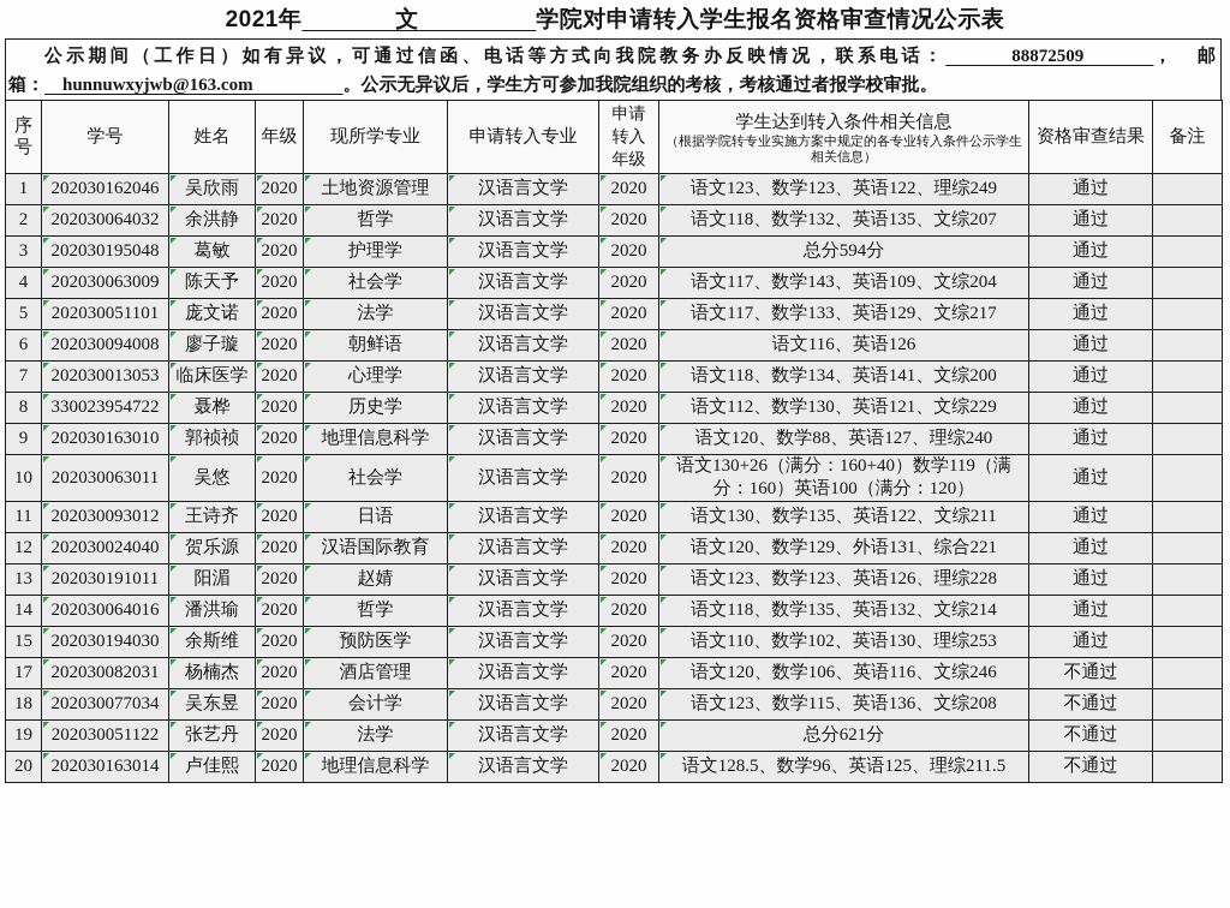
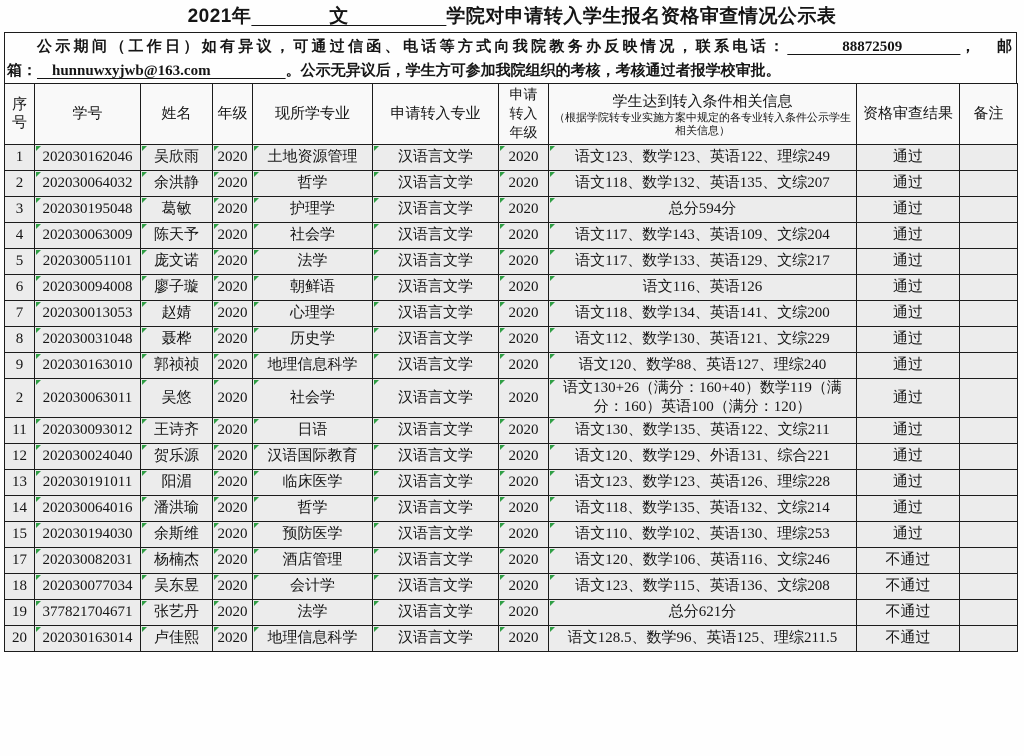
  2021年
  文
  学院对申请转入学生报名资格审查情况公示表
  公示期间（工作日）如有异议，可通过信函、电话等方式向我院教务办反映情况，联系电话： 88872509 ， 邮箱： hunnuwxyjwb@163.com 。公示无异议后，学生方可参加我院组织的考核，考核通过者报学校审批。
  序号	学号	姓名	年级	现所学专业	申请转入专业	申请转入年级	学生达到转入条件相关信息 （根据学院转专业实施方案中规定的各专业转入条件公示学生相关信息）	资格审查结果	备注
  1	202030162046	吴欣雨	2020	土地资源管理	汉语言文学	2020	语文123、数学123、英语122、理综249	通过
  2	202030064032	余洪静	2020	哲学	汉语言文学	2020	语文118、数学132、英语135、文综207	通过
  3	202030195048	葛敏	2020	护理学	汉语言文学	2020	总分594分	通过
  4	202030063009	陈天予	2020	社会学	汉语言文学	2020	语文117、数学143、英语109、文综204	通过
  5	202030051101	庞文诺	2020	法学	汉语言文学	2020	语文117、数学133、英语129、文综217	通过
  6	202030094008	廖子璇	2020	朝鲜语	汉语言文学	2020	语文116、英语126	通过
- 7	202030013053	临床医学	2020	心理学	汉语言文学	2020	语文118、数学134、英语141、文综200	通过
+ 7	202030013053	赵婧	2020	心理学	汉语言文学	2020	语文118、数学134、英语141、文综200	通过
- 8	330023954722	聂桦	2020	历史学	汉语言文学	2020	语文112、数学130、英语121、文综229	通过
+ 8	202030031048	聂桦	2020	历史学	汉语言文学	2020	语文112、数学130、英语121、文综229	通过
  9	202030163010	郭祯祯	2020	地理信息科学	汉语言文学	2020	语文120、数学88、英语127、理综240	通过
- 10	202030063011	吴悠	2020	社会学	汉语言文学	2020	语文130+26（满分：160+40）数学119（满分：160）英语100（满分：120）	通过
+ 2	202030063011	吴悠	2020	社会学	汉语言文学	2020	语文130+26（满分：160+40）数学119（满分：160）英语100（满分：120）	通过
  11	202030093012	王诗齐	2020	日语	汉语言文学	2020	语文130、数学135、英语122、文综211	通过
  12	202030024040	贺乐源	2020	汉语国际教育	汉语言文学	2020	语文120、数学129、外语131、综合221	通过
- 13	202030191011	阳湄	2020	赵婧	汉语言文学	2020	语文123、数学123、英语126、理综228	通过
+ 13	202030191011	阳湄	2020	临床医学	汉语言文学	2020	语文123、数学123、英语126、理综228	通过
  14	202030064016	潘洪瑜	2020	哲学	汉语言文学	2020	语文118、数学135、英语132、文综214	通过
  15	202030194030	余斯维	2020	预防医学	汉语言文学	2020	语文110、数学102、英语130、理综253	通过
  17	202030082031	杨楠杰	2020	酒店管理	汉语言文学	2020	语文120、数学106、英语116、文综246	不通过
  18	202030077034	吴东昱	2020	会计学	汉语言文学	2020	语文123、数学115、英语136、文综208	不通过
- 19	202030051122	张艺丹	2020	法学	汉语言文学	2020	总分621分	不通过
+ 19	377821704671	张艺丹	2020	法学	汉语言文学	2020	总分621分	不通过
  20	202030163014	卢佳熙	2020	地理信息科学	汉语言文学	2020	语文128.5、数学96、英语125、理综211.5	不通过
